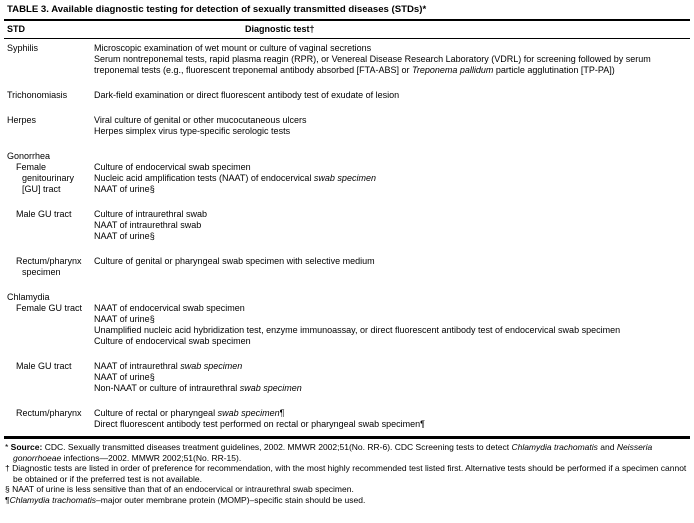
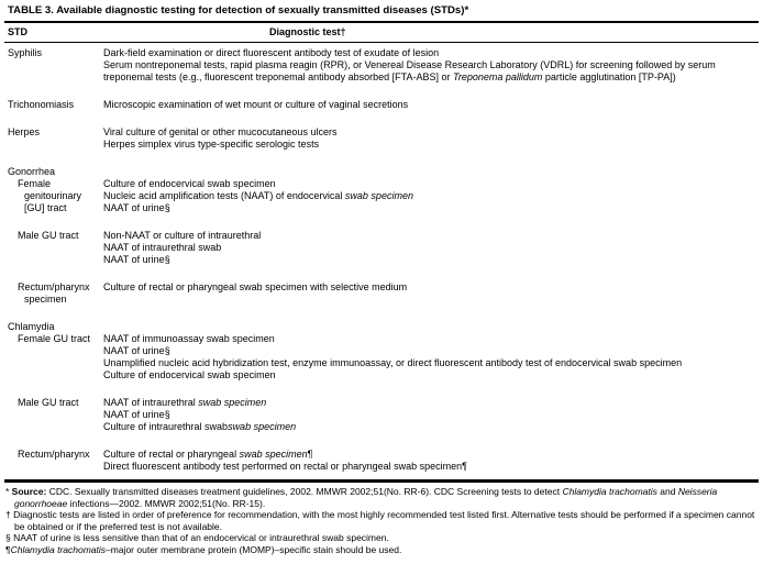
  TABLE 3. Available diagnostic testing for detection of sexually transmitted diseases (STDs)*
  STD
  Diagnostic test†
  Syphilis
- Microscopic examination of wet mount or culture of vaginal secretions
+ Dark-field examination or direct fluorescent antibody test of exudate of lesion
  Serum nontreponemal tests, rapid plasma reagin (RPR), or Venereal Disease Research Laboratory (VDRL) for screening followed by serum treponemal tests (e.g., fluorescent treponemal antibody absorbed [FTA-ABS] or Treponema pallidum particle agglutination [TP-PA])
  Trichonomiasis
- Dark-field examination or direct fluorescent antibody test of exudate of lesion
+ Microscopic examination of wet mount or culture of vaginal secretions
  Herpes
  Viral culture of genital or other mucocutaneous ulcers
  Herpes simplex virus type-specific serologic tests
  Gonorrhea
  Female
  genitourinary
  [GU] tract
  Culture of endocervical swab specimen
  Nucleic acid amplification tests (NAAT) of endocervical swab specimen
  NAAT of urine§
  Male GU tract
- Culture of intraurethral swab
+ Non-NAAT or culture of intraurethral
  NAAT of intraurethral swab
  NAAT of urine§
  Rectum/pharynx
  specimen
- Culture of genital or pharyngeal swab specimen with selective medium
+ Culture of rectal or pharyngeal swab specimen with selective medium
  Chlamydia
  Female GU tract
- NAAT of endocervical swab specimen
+ NAAT of immunoassay swab specimen
  NAAT of urine§
  Unamplified nucleic acid hybridization test, enzyme immunoassay, or direct fluorescent antibody test of endocervical swab specimen
  Culture of endocervical swab specimen
  Male GU tract
  NAAT of intraurethral swab specimen
  NAAT of urine§
- Non-NAAT or culture of intraurethral swab specimen
+ Culture of intraurethral swabswab specimen
  Rectum/pharynx
  Culture of rectal or pharyngeal swab specimen¶
  Direct fluorescent antibody test performed on rectal or pharyngeal swab specimen¶
  * Source: CDC. Sexually transmitted diseases treatment guidelines, 2002. MMWR 2002;51(No. RR-6). CDC Screening tests to detect Chlamydia trachomatis and Neisseria gonorrhoeae infections—2002. MMWR 2002;51(No. RR-15).
  † Diagnostic tests are listed in order of preference for recommendation, with the most highly recommended test listed first. Alternative tests should be performed if a specimen cannot be obtained or if the preferred test is not available.
  § NAAT of urine is less sensitive than that of an endocervical or intraurethral swab specimen.
  ¶Chlamydia trachomatis–major outer membrane protein (MOMP)–specific stain should be used.
